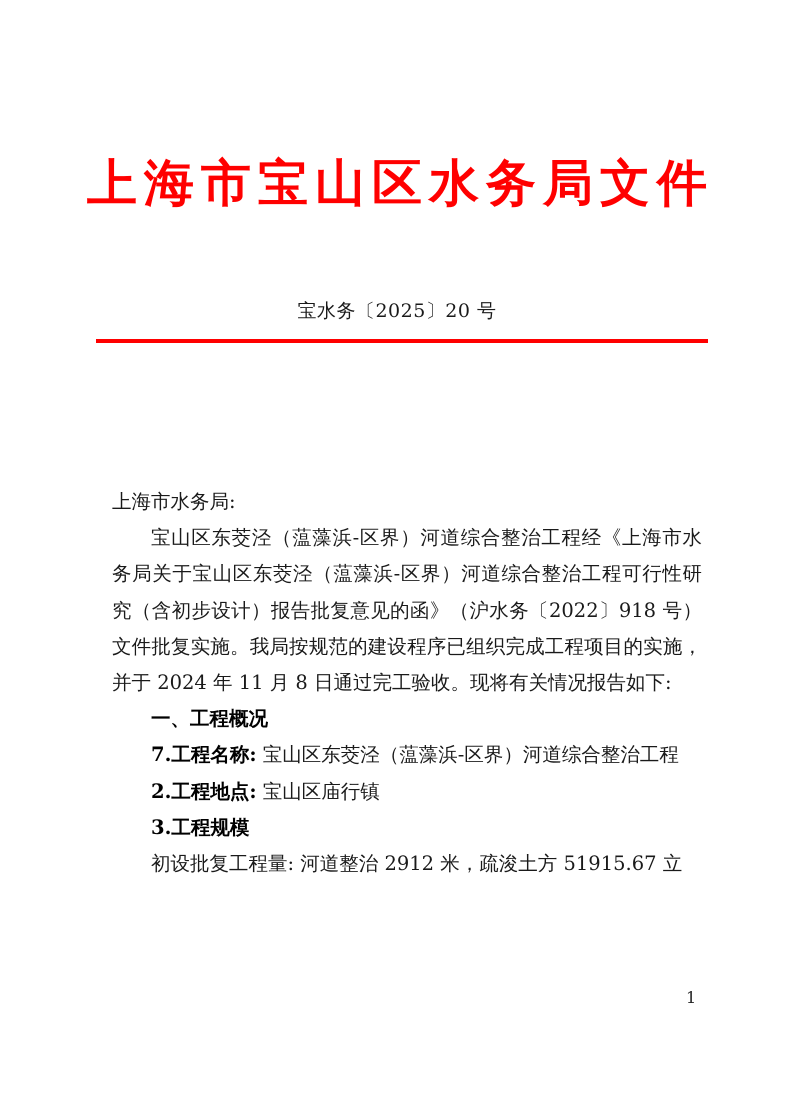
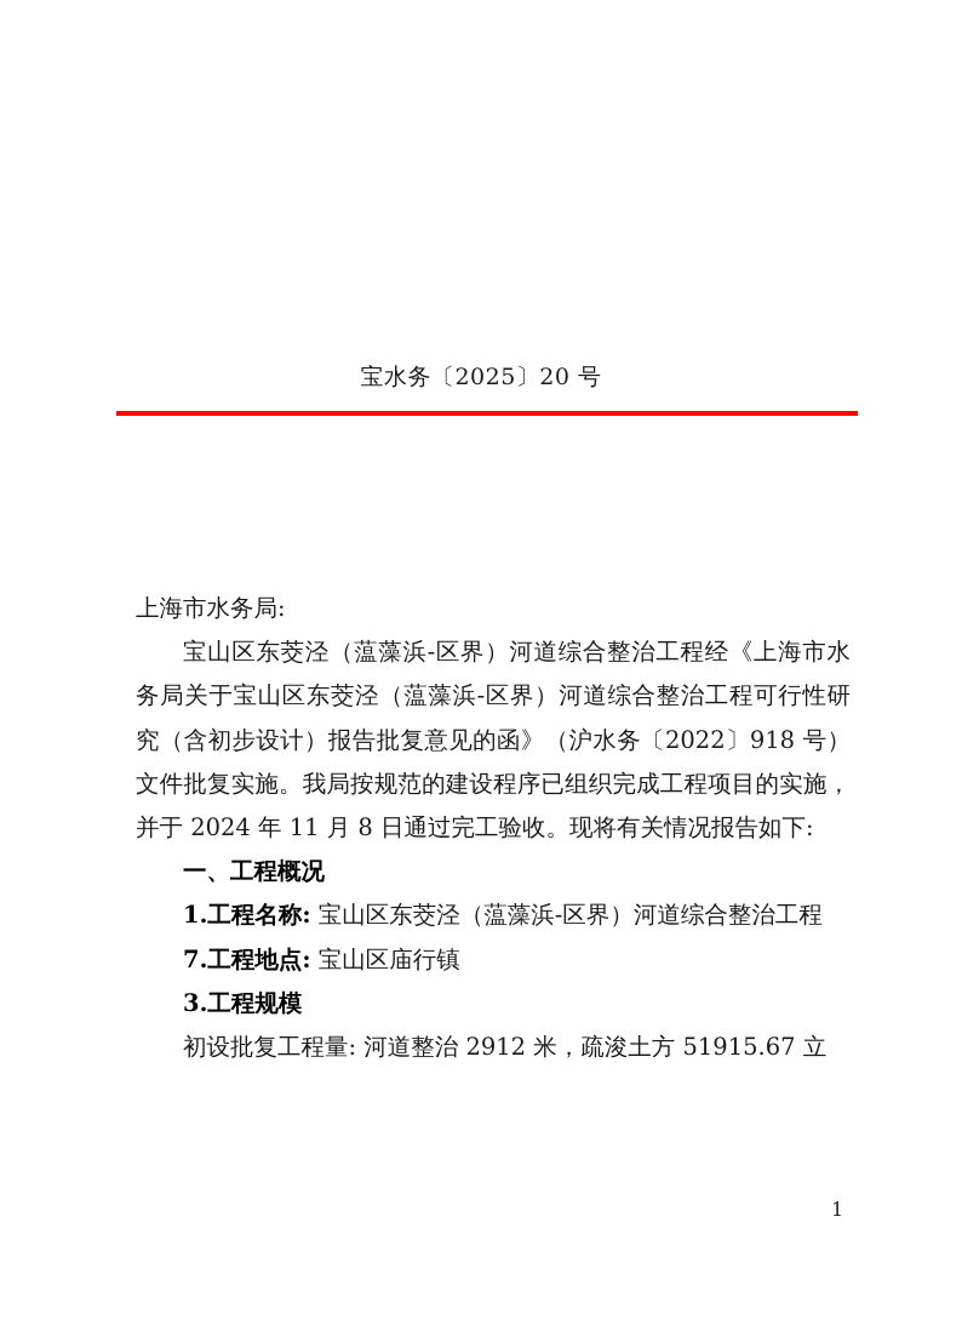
- 上海市宝山区水务局文件
  宝水务〔2025〕20 号
  上海市水务局:
  宝山区东茭泾（蕰藻浜-区界）河道综合整治工程经《上海市水务局关于宝山区东茭泾（蕰藻浜-区界）河道综合整治工程可行性研究（含初步设计）报告批复意见的函》（沪水务〔2022〕918 号）文件批复实施。我局按规范的建设程序已组织完成工程项目的实施，并于 2024 年 11 月 8 日通过完工验收。现将有关情况报告如下:
  一、工程概况
- 7.工程名称: 宝山区东茭泾（蕰藻浜-区界）河道综合整治工程
+ 1.工程名称: 宝山区东茭泾（蕰藻浜-区界）河道综合整治工程
- 2.工程地点: 宝山区庙行镇
+ 7.工程地点: 宝山区庙行镇
  3.工程规模
  初设批复工程量: 河道整治 2912 米，疏浚土方 51915.67 立
  1
